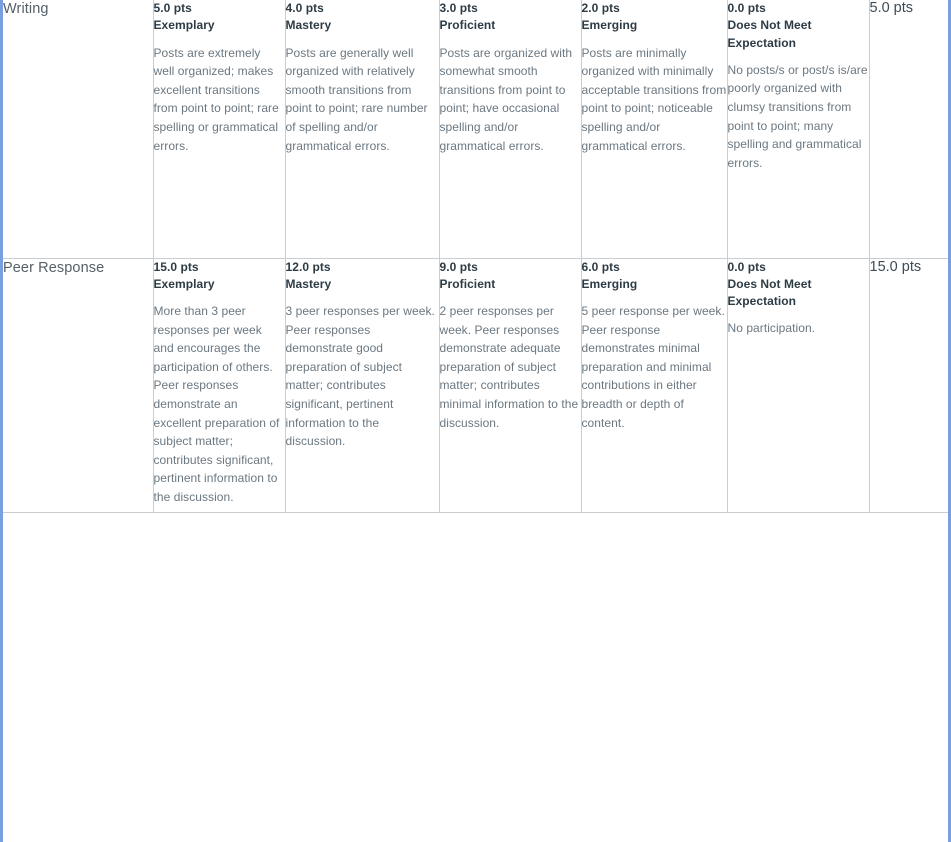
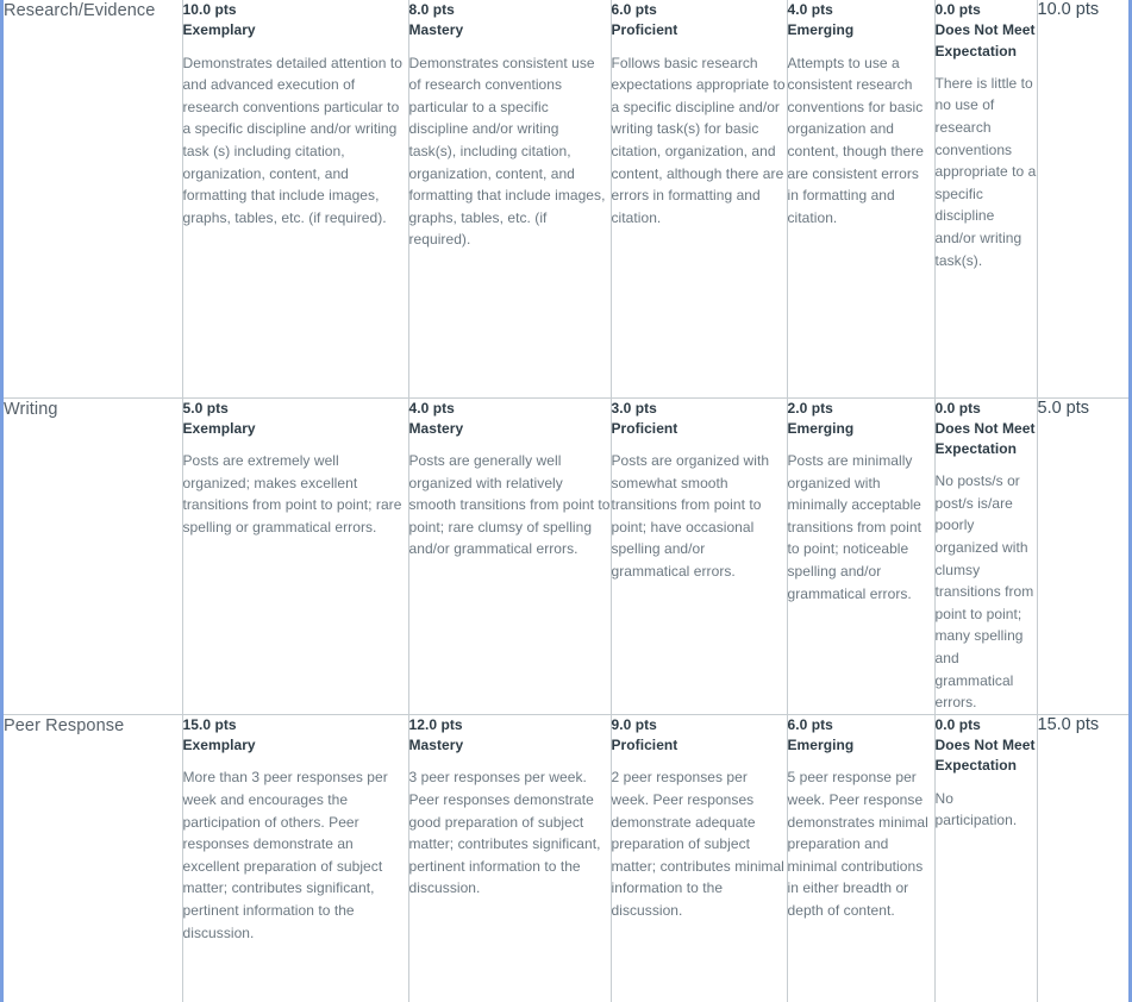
+ Research/Evidence	10.0 pts Exemplary Demonstrates detailed attention to and advanced execution of research conventions particular to a specific discipline and/or writing task (s) including citation, organization, content, and formatting that include images, graphs, tables, etc. (if required).	8.0 pts Mastery Demonstrates consistent use of research conventions particular to a specific discipline and/or writing task(s), including citation, organization, content, and formatting that include images, graphs, tables, etc. (if required).	6.0 pts Proficient Follows basic research expectations appropriate to a specific discipline and/or writing task(s) for basic citation, organization, and content, although there are errors in formatting and citation.	4.0 pts Emerging Attempts to use a consistent research conventions for basic organization and content, though there are consistent errors in formatting and citation.	0.0 pts Does Not Meet Expectation There is little to no use of research conventions appropriate to a specific discipline and/or writing task(s).	10.0 pts
- Writing	5.0 pts Exemplary Posts are extremely well organized; makes excellent transitions from point to point; rare spelling or grammatical errors.	4.0 pts Mastery Posts are generally well organized with relatively smooth transitions from point to point; rare number of spelling and/or grammatical errors.	3.0 pts Proficient Posts are organized with somewhat smooth transitions from point to point; have occasional spelling and/or grammatical errors.	2.0 pts Emerging Posts are minimally organized with minimally acceptable transitions from point to point; noticeable spelling and/or grammatical errors.	0.0 pts Does Not Meet Expectation No posts/s or post/s is/are poorly organized with clumsy transitions from point to point; many spelling and grammatical errors.	5.0 pts
+ Writing	5.0 pts Exemplary Posts are extremely well organized; makes excellent transitions from point to point; rare spelling or grammatical errors.	4.0 pts Mastery Posts are generally well organized with relatively smooth transitions from point to point; rare clumsy of spelling and/or grammatical errors.	3.0 pts Proficient Posts are organized with somewhat smooth transitions from point to point; have occasional spelling and/or grammatical errors.	2.0 pts Emerging Posts are minimally organized with minimally acceptable transitions from point to point; noticeable spelling and/or grammatical errors.	0.0 pts Does Not Meet Expectation No posts/s or post/s is/are poorly organized with clumsy transitions from point to point; many spelling and grammatical errors.	5.0 pts
  Peer Response	15.0 pts Exemplary More than 3 peer responses per week and encourages the participation of others. Peer responses demonstrate an excellent preparation of subject matter; contributes significant, pertinent information to the discussion.	12.0 pts Mastery 3 peer responses per week. Peer responses demonstrate good preparation of subject matter; contributes significant, pertinent information to the discussion.	9.0 pts Proficient 2 peer responses per week. Peer responses demonstrate adequate preparation of subject matter; contributes minimal information to the discussion.	6.0 pts Emerging 5 peer response per week. Peer response demonstrates minimal preparation and minimal contributions in either breadth or depth of content.	0.0 pts Does Not Meet Expectation No participation.	15.0 pts
